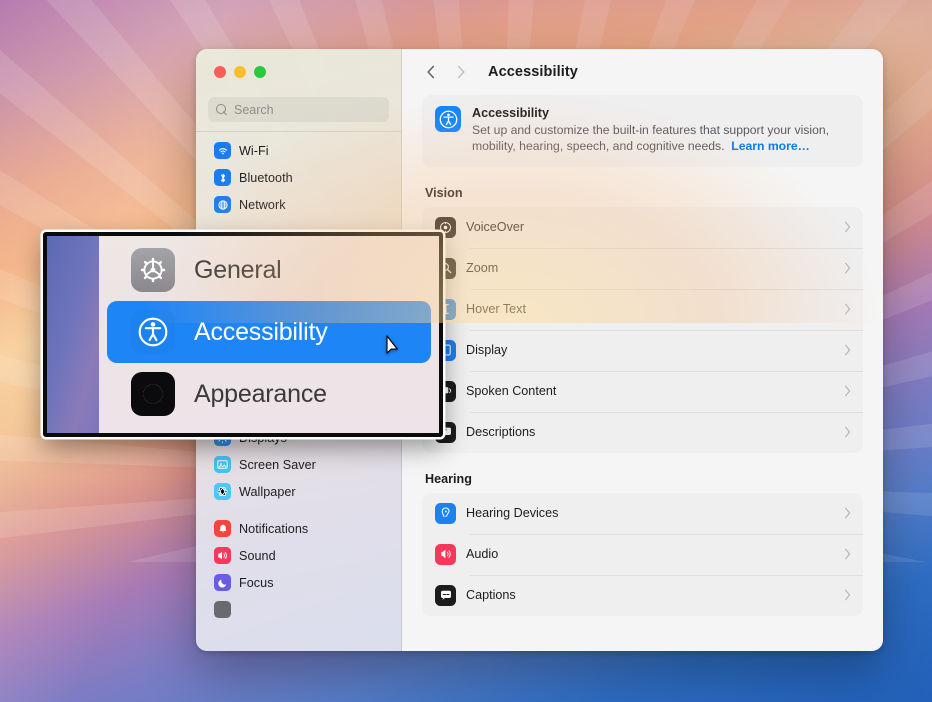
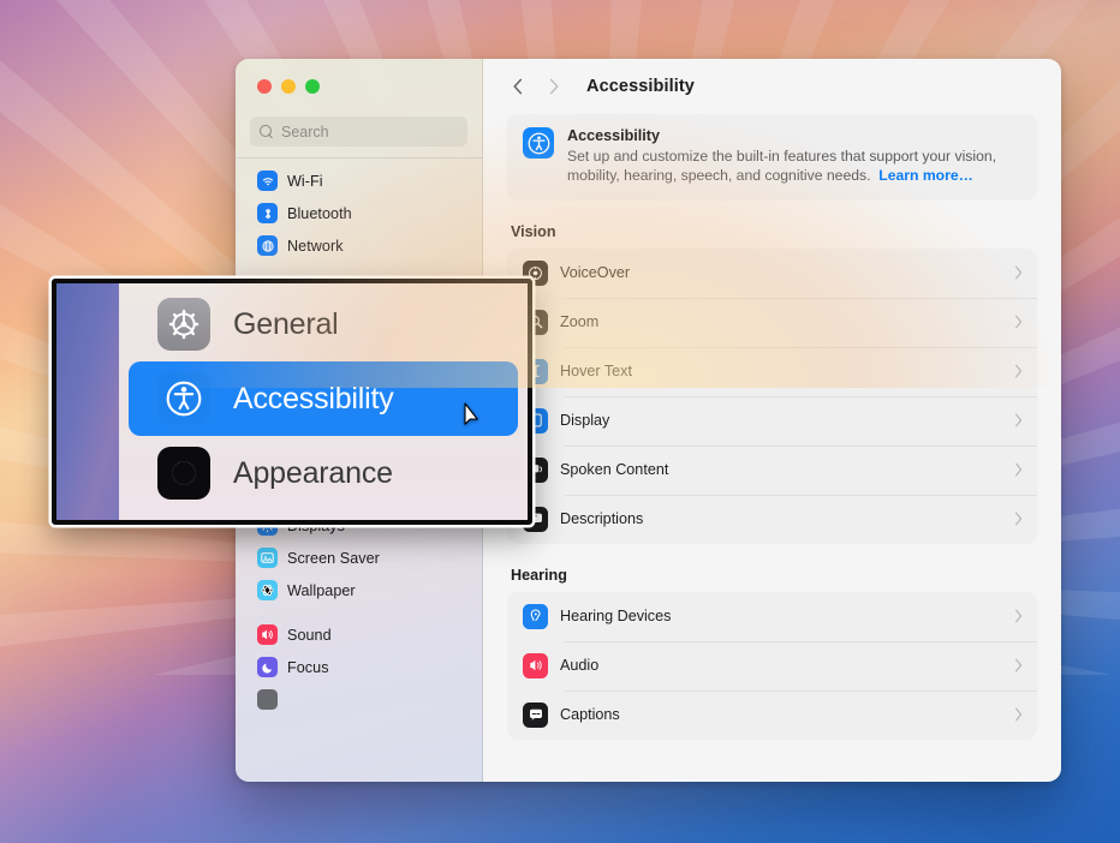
  Displays
  Screen Saver
  Wallpaper
- Notifications
  Sound
  Focus
  Display
  Spoken Content
  Descriptions
  Hearing
  Hearing Devices
  Audio
  Captions
  Accessibility
  Appearance
